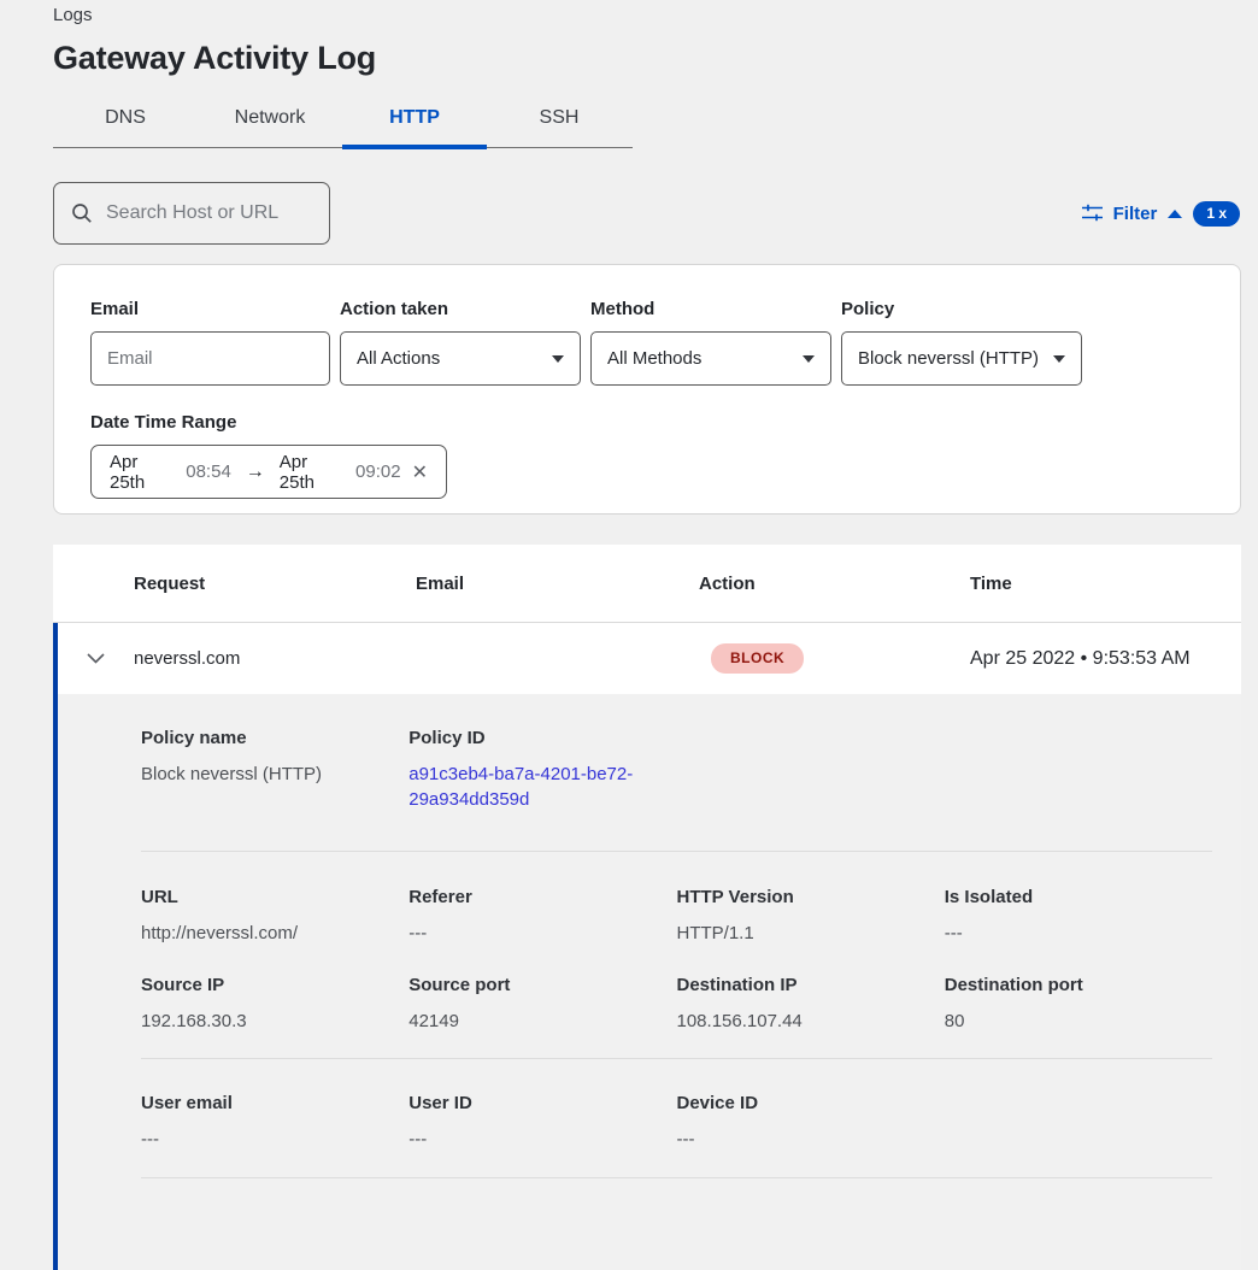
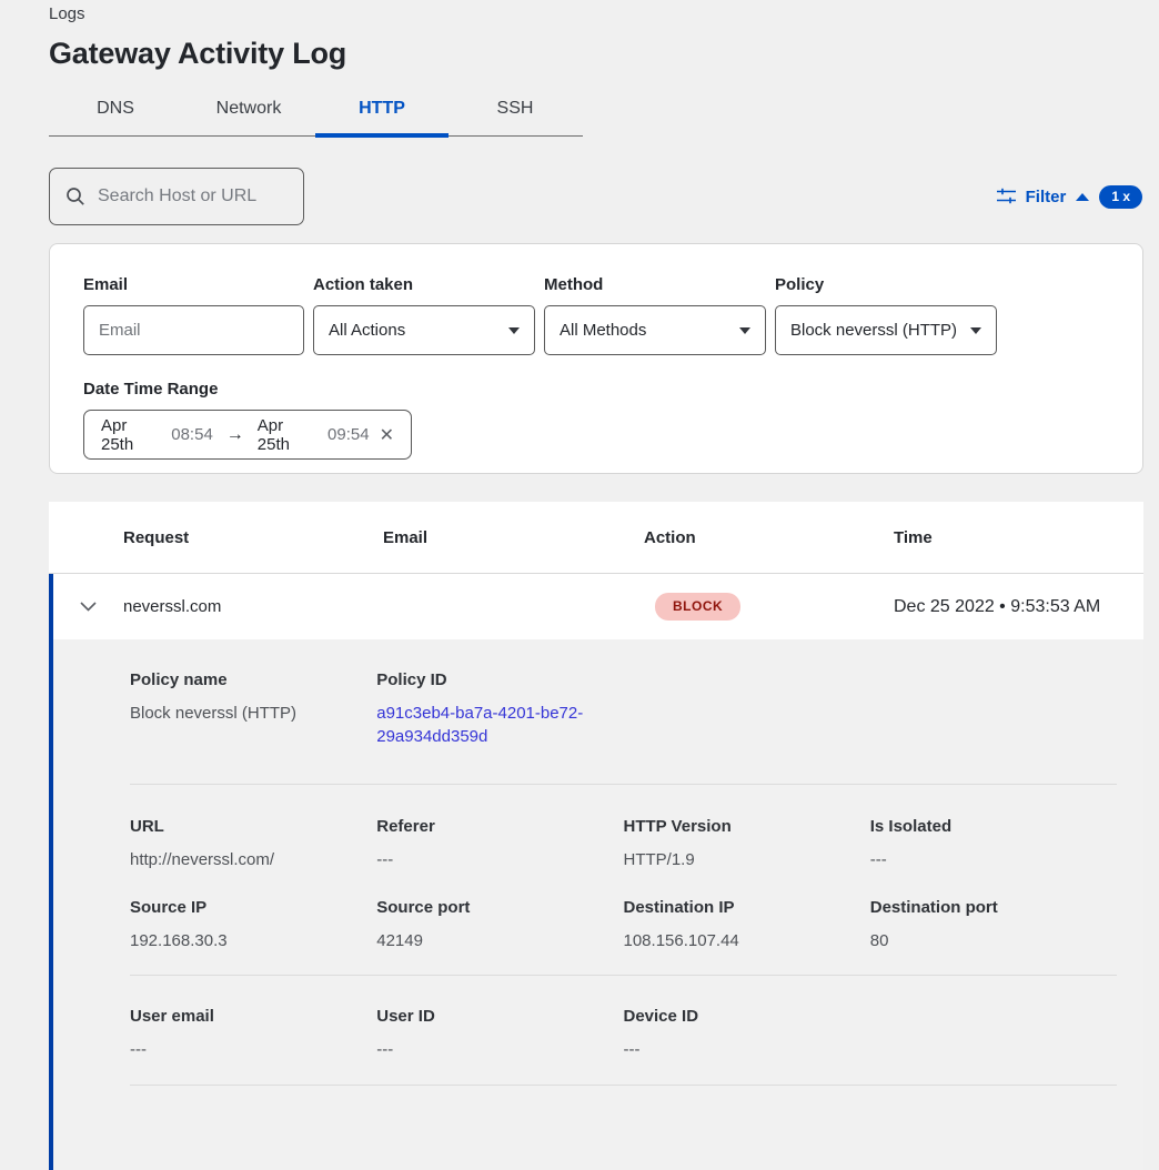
  Logs
  Gateway Activity Log
  DNS
  Network
  HTTP
  SSH
  Search Host or URL
  Filter
  1 x
  Email
  Email
  Action taken
  All Actions
  Method
  All Methods
  Policy
  Block neverssl (HTTP)
  Date Time Range
  Apr 25th
  08:54
  →
  Apr 25th
- 09:02
+ 09:54
  ✕
  Request
  Email
  Action
  Time
  neverssl.com
  BLOCK
- Apr 25 2022 • 9:53:53 AM
+ Dec 25 2022 • 9:53:53 AM
  Policy name
  Block neverssl (HTTP)
  Policy ID
  a91c3eb4-ba7a-4201-be72-29a934dd359d
  URL
  http://neverssl.com/
  Referer
  ---
  HTTP Version
- HTTP/1.1
+ HTTP/1.9
  Is Isolated
  ---
  Source IP
  192.168.30.3
  Source port
  42149
  Destination IP
  108.156.107.44
  Destination port
  80
  User email
  ---
  User ID
  ---
  Device ID
  ---
